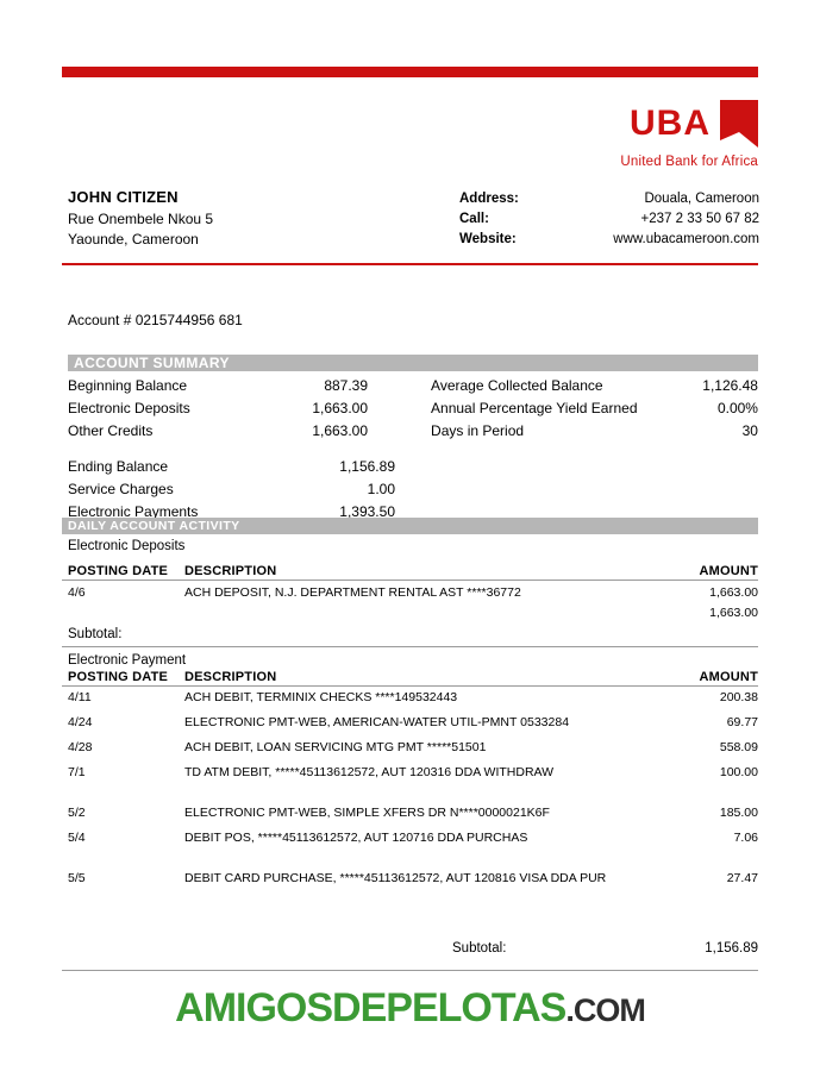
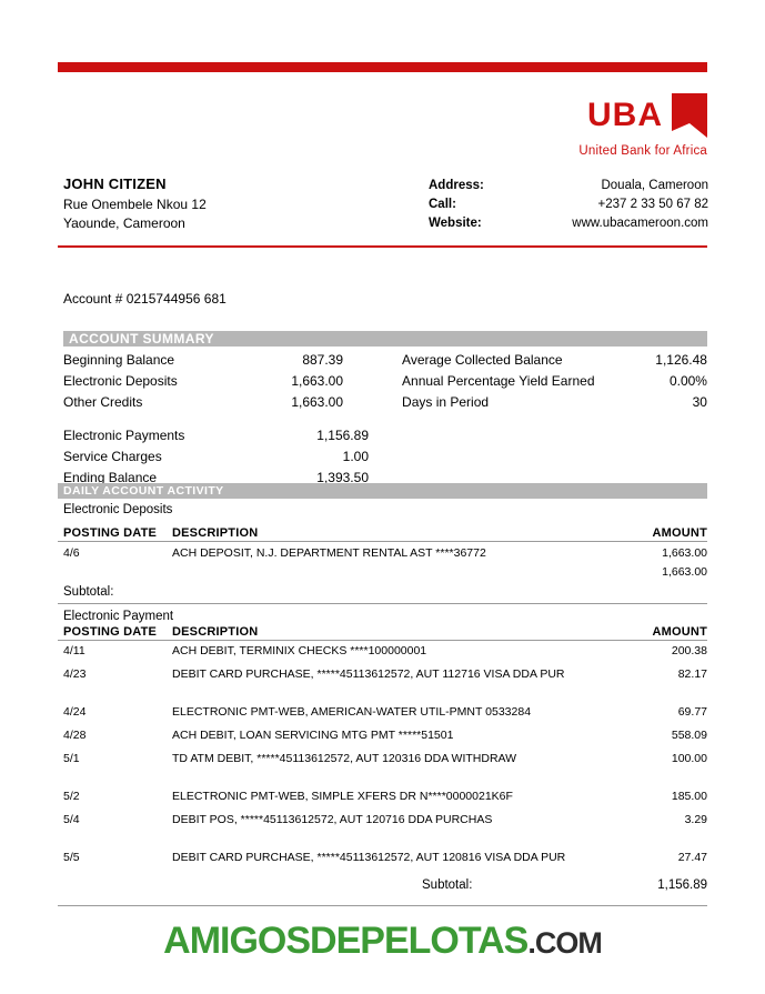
  UBA
  United Bank for Africa
  JOHN CITIZEN
- Rue Onembele Nkou 5
+ Rue Onembele Nkou 12
  Yaounde, Cameroon
  Address:
  Douala, Cameroon
  Call:
  +237 2 33 50 67 82
  Website:
  www.ubacameroon.com
  Account # 0215744956 681
  ACCOUNT SUMMARY
  Beginning Balance
  887.39
  Average Collected Balance
  1,126.48
  Electronic Deposits
  1,663.00
  Annual Percentage Yield Earned
  0.00%
  Other Credits
  1,663.00
  Days in Period
  30
- Ending Balance
+ Electronic Payments
  1,156.89
  Service Charges
  1.00
- Electronic Payments
+ Ending Balance
  1,393.50
  DAILY ACCOUNT ACTIVITY
  Electronic Deposits
  POSTING DATE
  DESCRIPTION
  AMOUNT
  4/6
  ACH DEPOSIT, N.J. DEPARTMENT RENTAL AST ****36772
  1,663.00
  1,663.00
  Subtotal:
  Electronic Payment
  POSTING DATE
  DESCRIPTION
  AMOUNT
  4/11
- ACH DEBIT, TERMINIX CHECKS ****149532443
+ ACH DEBIT, TERMINIX CHECKS ****100000001
  200.38
+ 4/23
+ DEBIT CARD PURCHASE, *****45113612572, AUT 112716 VISA DDA PUR
+ 82.17
  4/24
  ELECTRONIC PMT-WEB, AMERICAN-WATER UTIL-PMNT 0533284
  69.77
  4/28
  ACH DEBIT, LOAN SERVICING MTG PMT *****51501
  558.09
- 7/1
+ 5/1
  TD ATM DEBIT, *****45113612572, AUT 120316 DDA WITHDRAW
  100.00
  5/2
  ELECTRONIC PMT-WEB, SIMPLE XFERS DR N****0000021K6F
  185.00
  5/4
  DEBIT POS, *****45113612572, AUT 120716 DDA PURCHAS
- 7.06
+ 3.29
  5/5
  DEBIT CARD PURCHASE, *****45113612572, AUT 120816 VISA DDA PUR
  27.47
  Subtotal:
  1,156.89
  AMIGOSDEPELOTAS.COM
